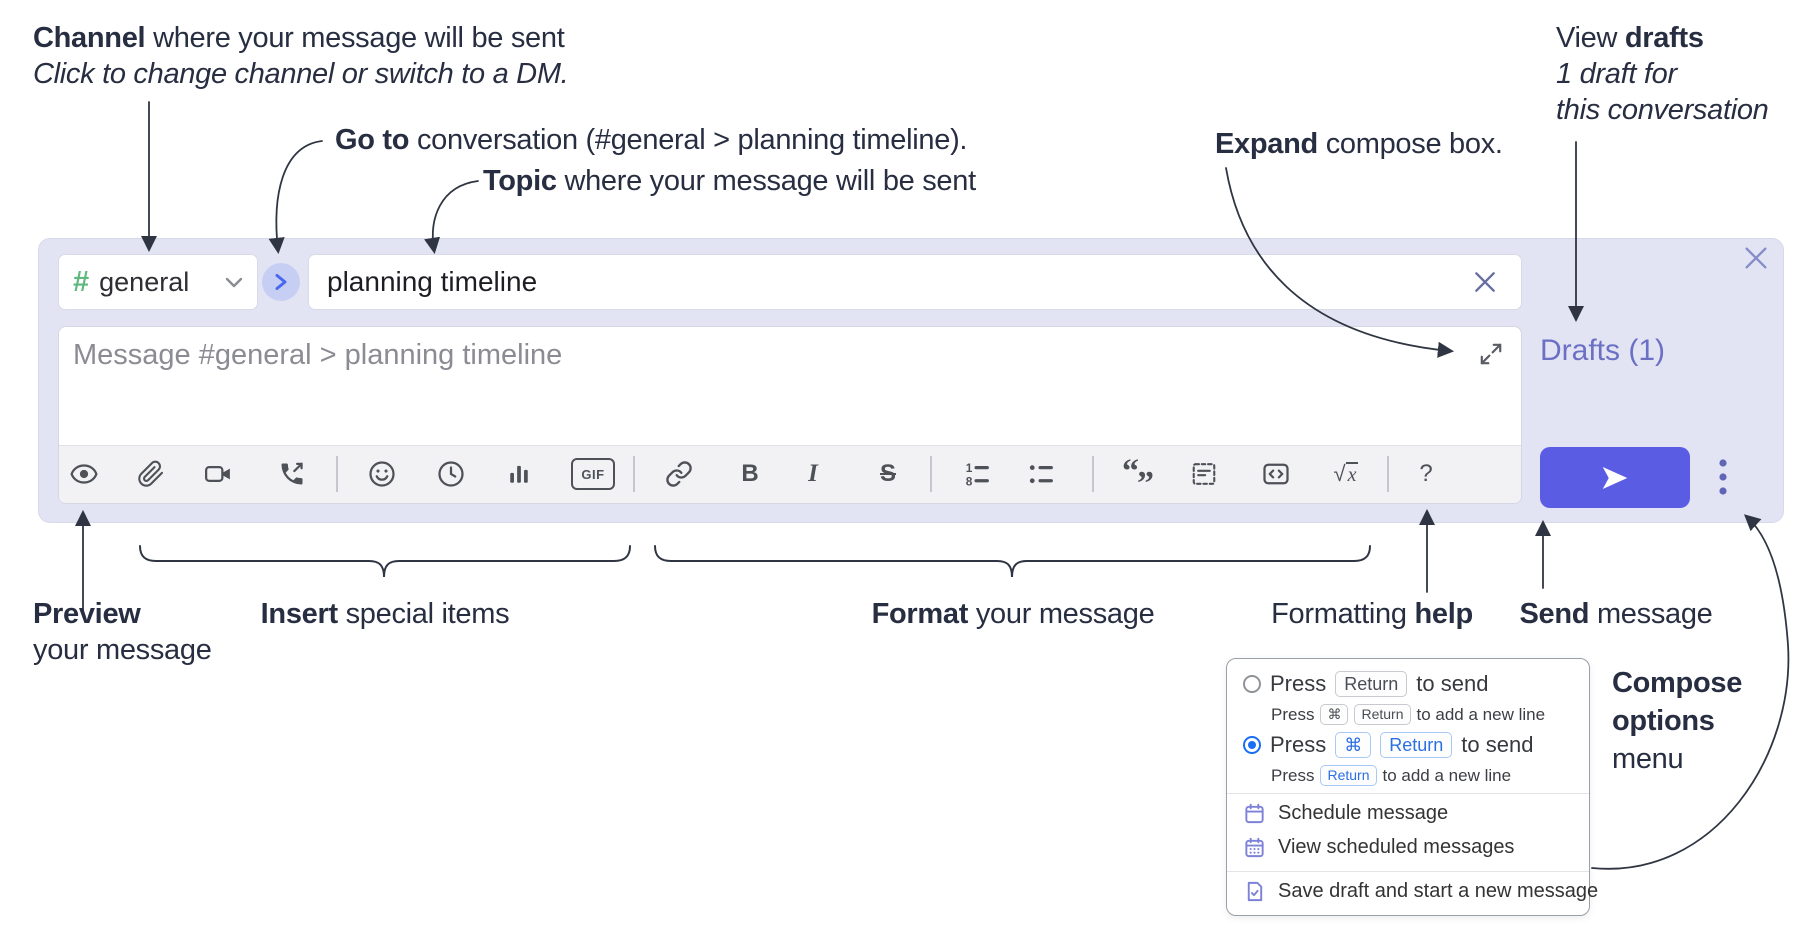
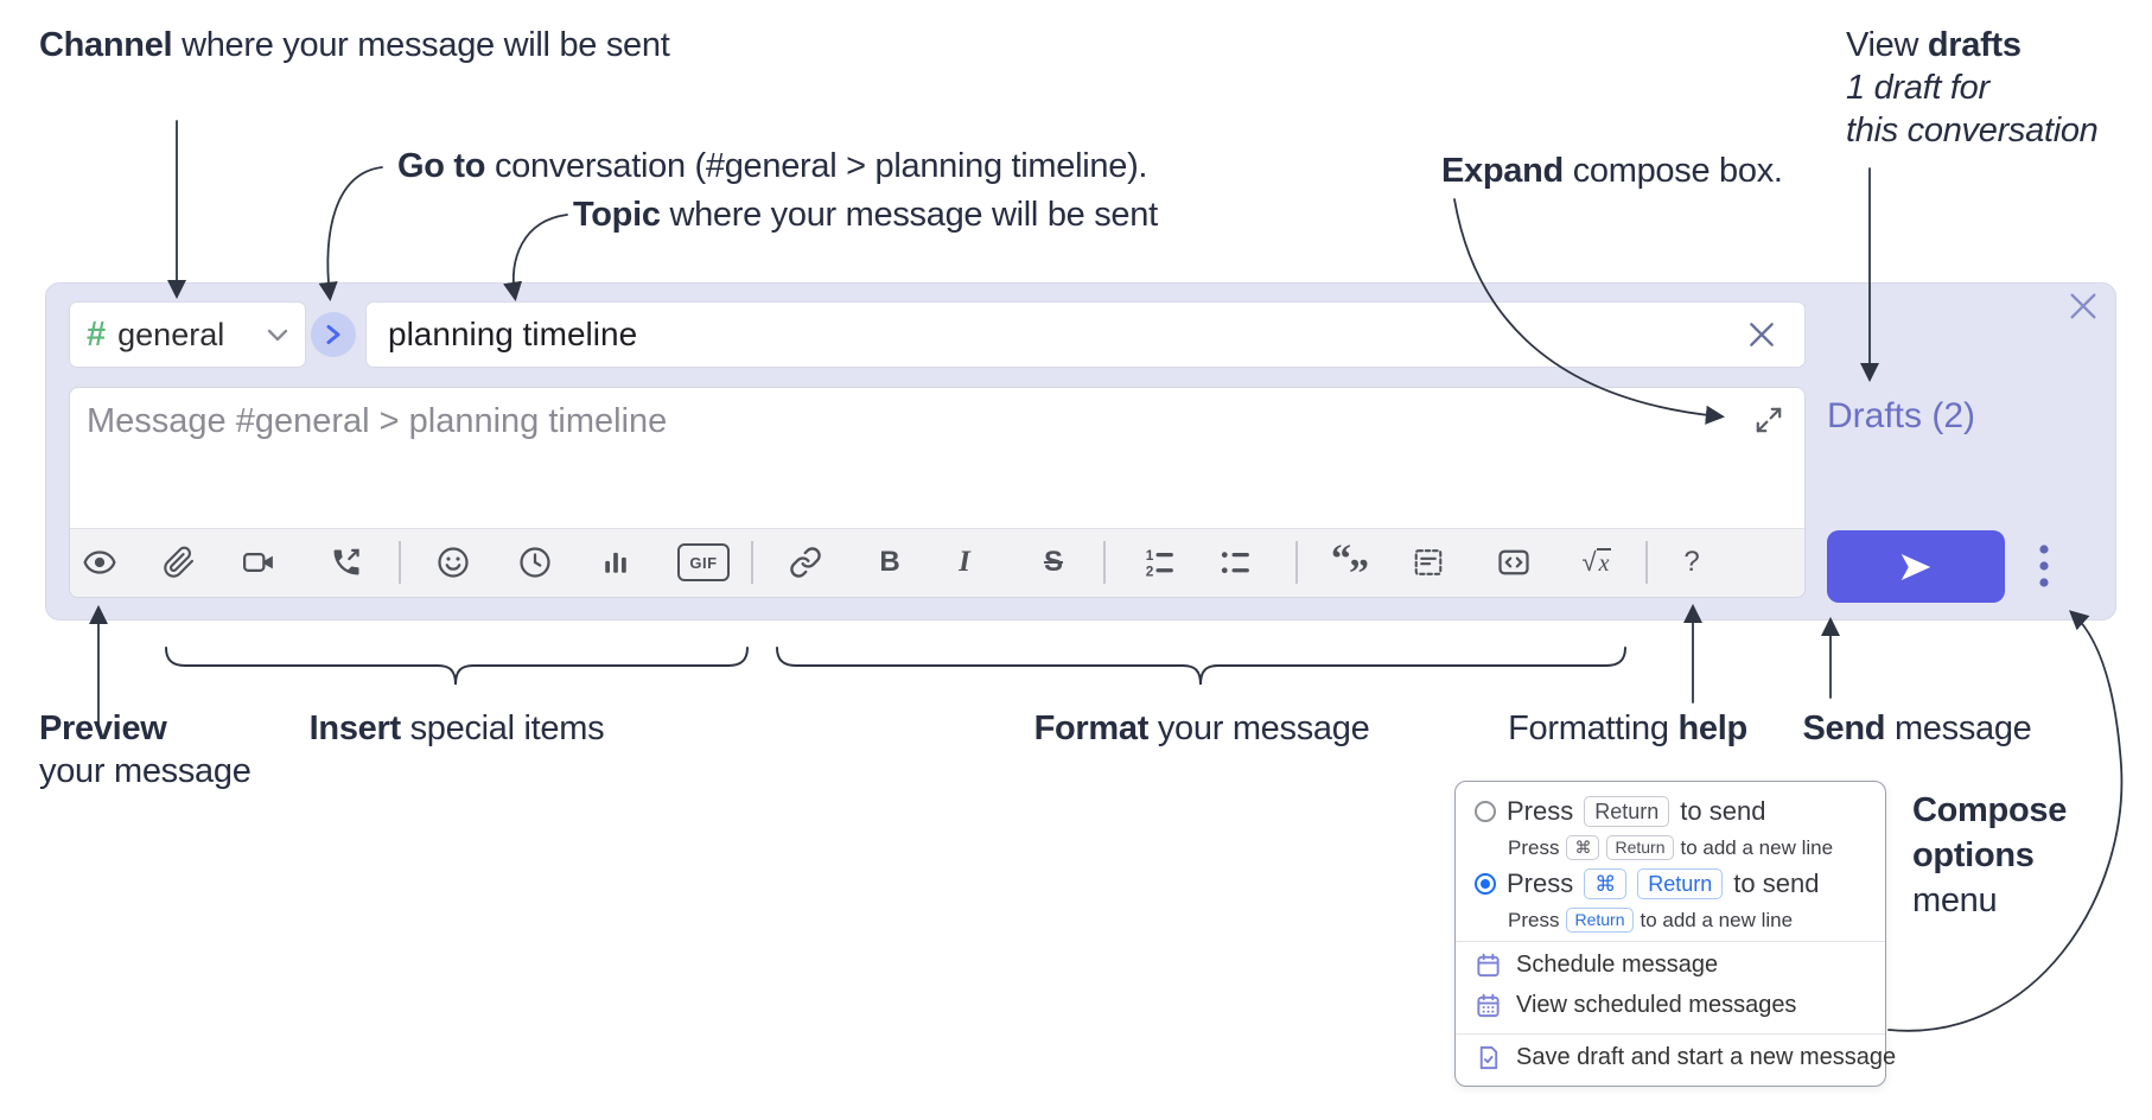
  Channel where your message will be sent
- Click to change channel or switch to a DM.
  Go to conversation (#general > planning timeline).
  Topic where your message will be sent
  Expand compose box.
  View drafts
  1 draft for
  this conversation
  #
  general
  planning timeline
- Drafts (1)
+ Drafts (2)
  Message #general > planning timeline
  GIF
  B
  I
  S
  1
- 8
+ 2
  “
  ”
  √
  x
  ?
  Preview
  your message
  Insert special items
  Format your message
  Formatting help
  Send message
  Compose
  options
  menu
  Press
  Return
  to send
  Press
  ⌘
  Return
  to add a new line
  Press
  ⌘
  Return
  to send
  Press
  Return
  to add a new line
  Schedule message
  View scheduled messages
  Save draft and start a new message
